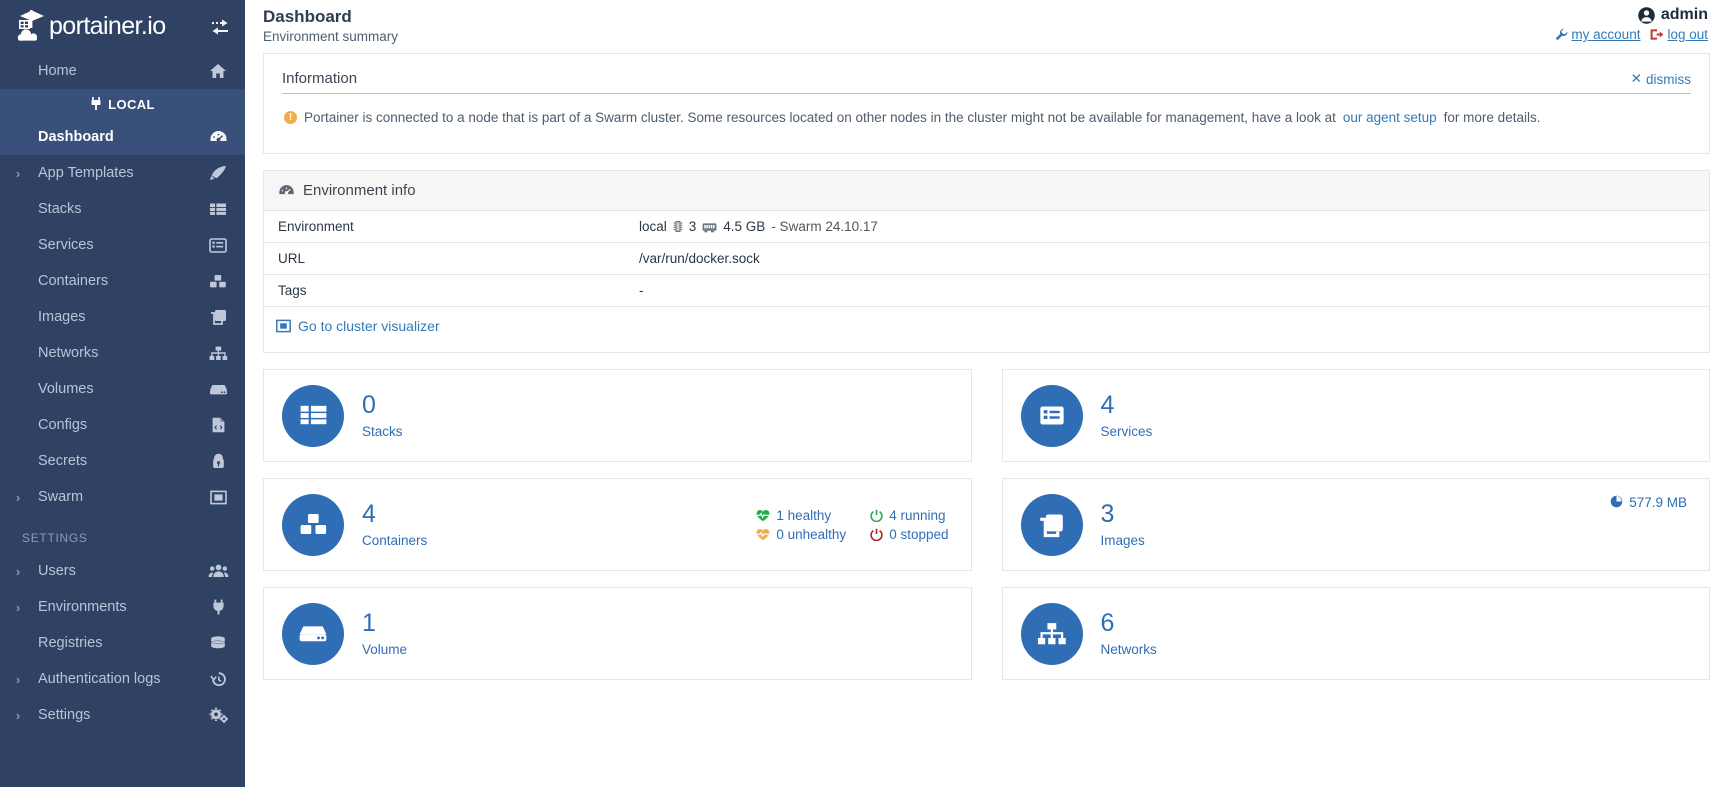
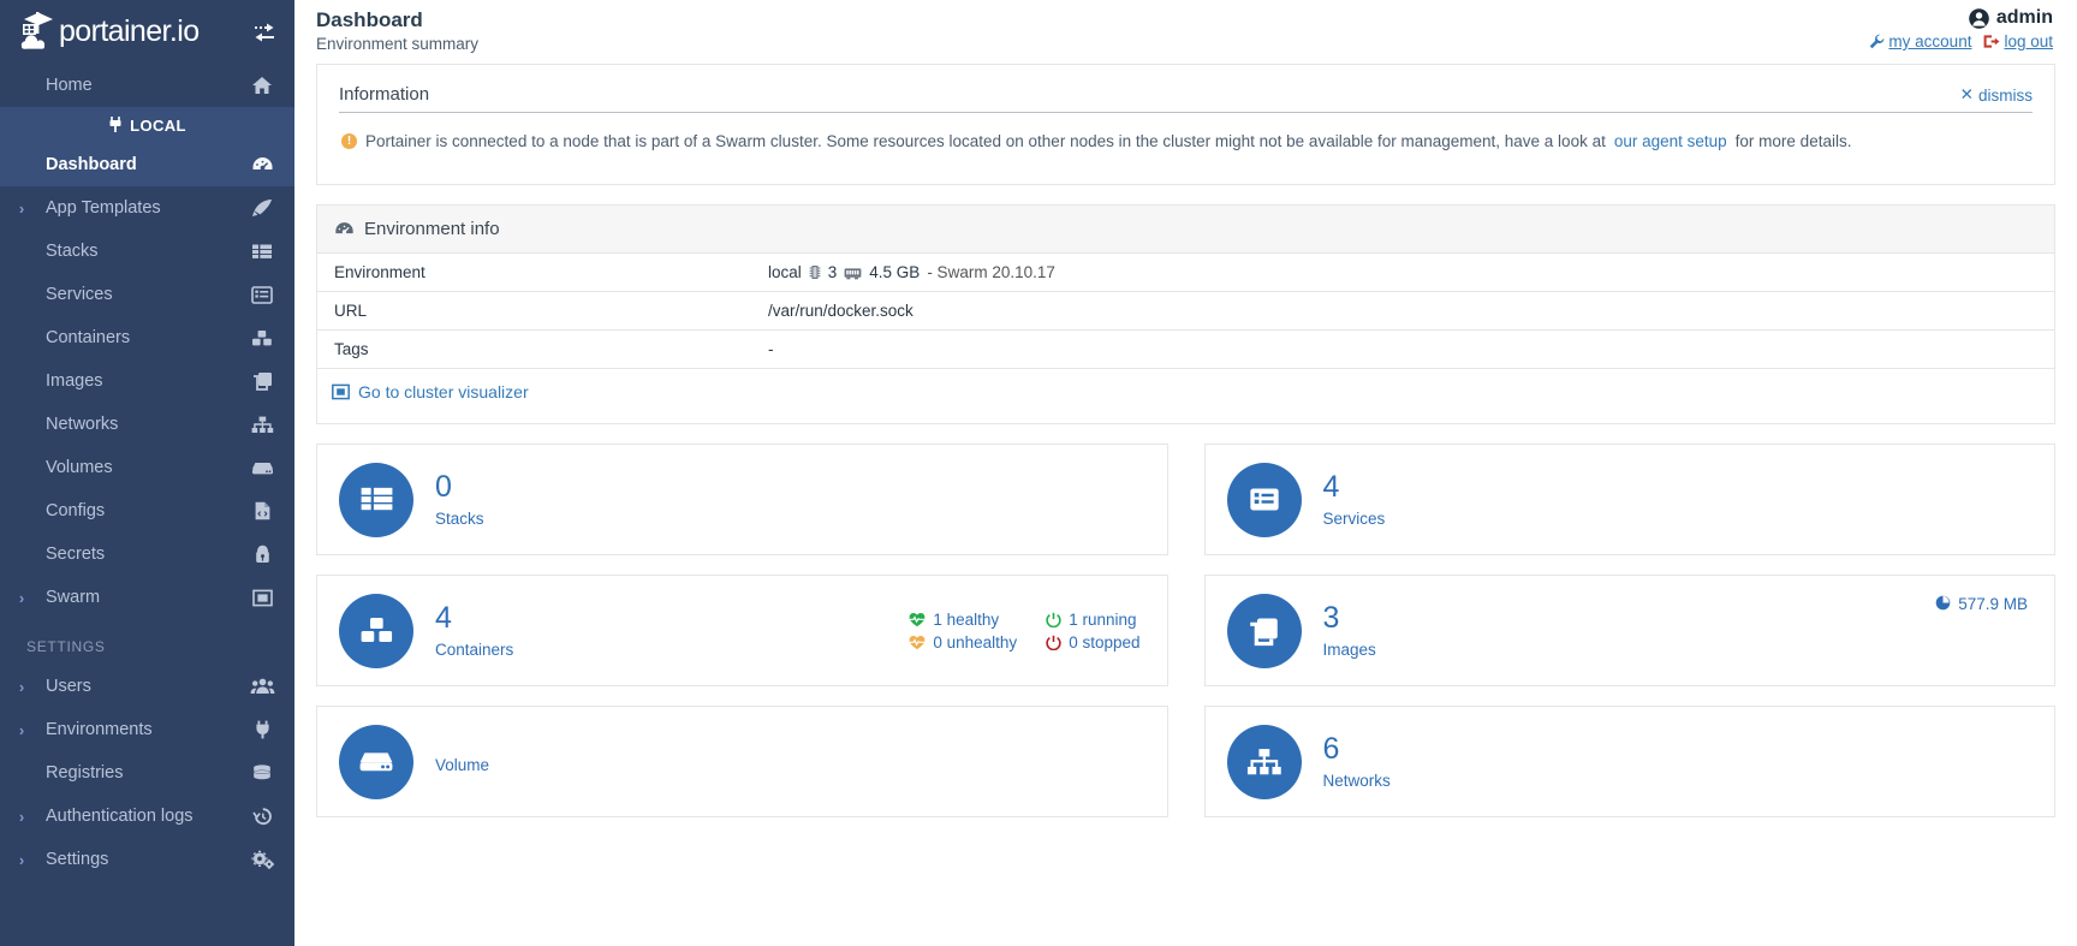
  portainer.io
  Home
  LOCAL
  Dashboard
  ›
  App Templates
  Stacks
  Services
  Containers
  Images
  Networks
  Volumes
  Configs
  Secrets
  ›
  Swarm
  SETTINGS
  ›
  Users
  ›
  Environments
  Registries
  ›
  Authentication logs
  ›
  Settings
  Dashboard
  Environment summary
  admin
  my account
  log out
  Information
  ✕
  dismiss
  !
  Portainer is connected to a node that is part of a Swarm cluster. Some resources located on other nodes in the cluster might not be available for management, have a look at
  our agent setup
  for more details.
  Environment info
  Environment
  local
  3
  4.5 GB
- - Swarm 24.10.17
+ - Swarm 20.10.17
  URL
  /var/run/docker.sock
  Tags
  -
  Go to cluster visualizer
  0
  Stacks
  4
  Services
  4
  Containers
  1 healthy
- 4 running
+ 1 running
  0 unhealthy
  0 stopped
  3
  Images
  577.9 MB
- 1
  Volume
  6
  Networks
